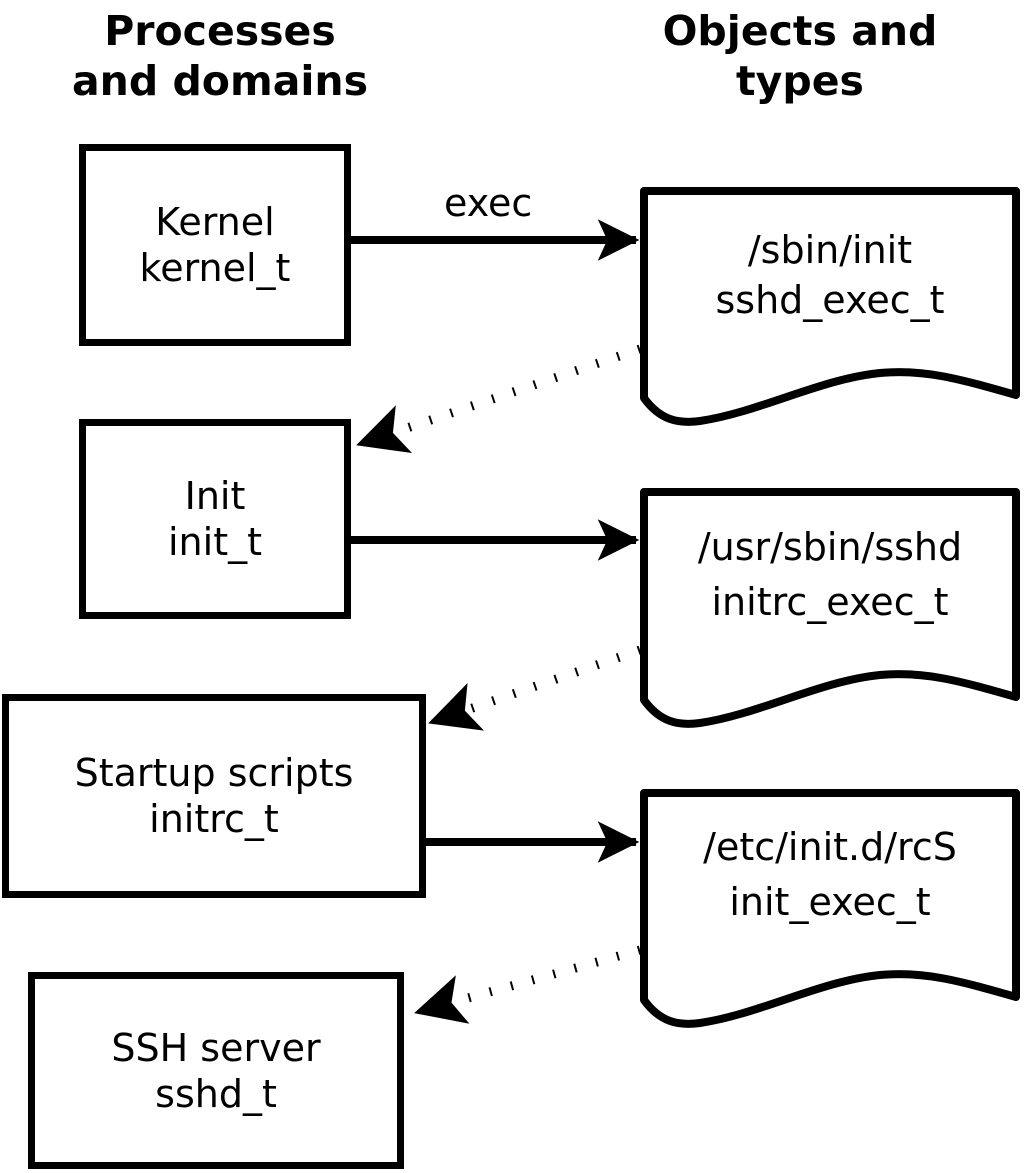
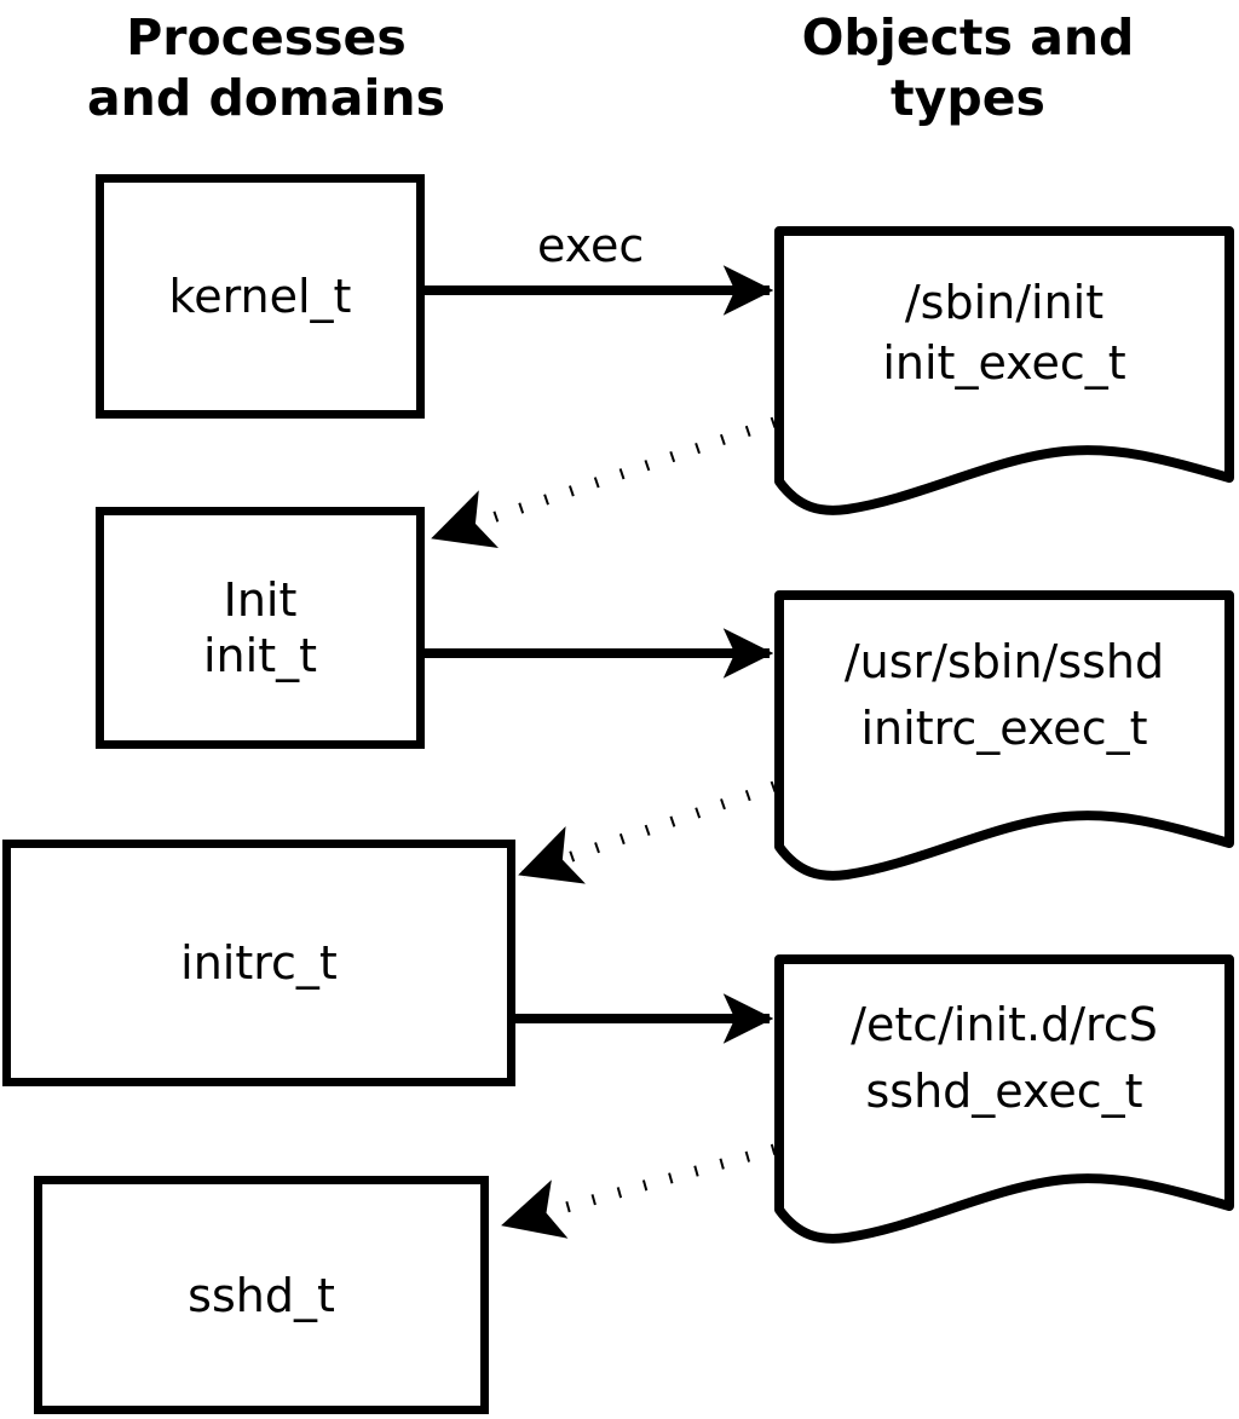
  Processes
  and domains
  Objects and
  types
- Kernel
  kernel_t
  Init
  init_t
- Startup scripts
  initrc_t
- SSH server
  sshd_t
  /sbin/init
- sshd_exec_t
+ init_exec_t
  /usr/sbin/sshd
  initrc_exec_t
  /etc/init.d/rcS
- init_exec_t
+ sshd_exec_t
  exec
